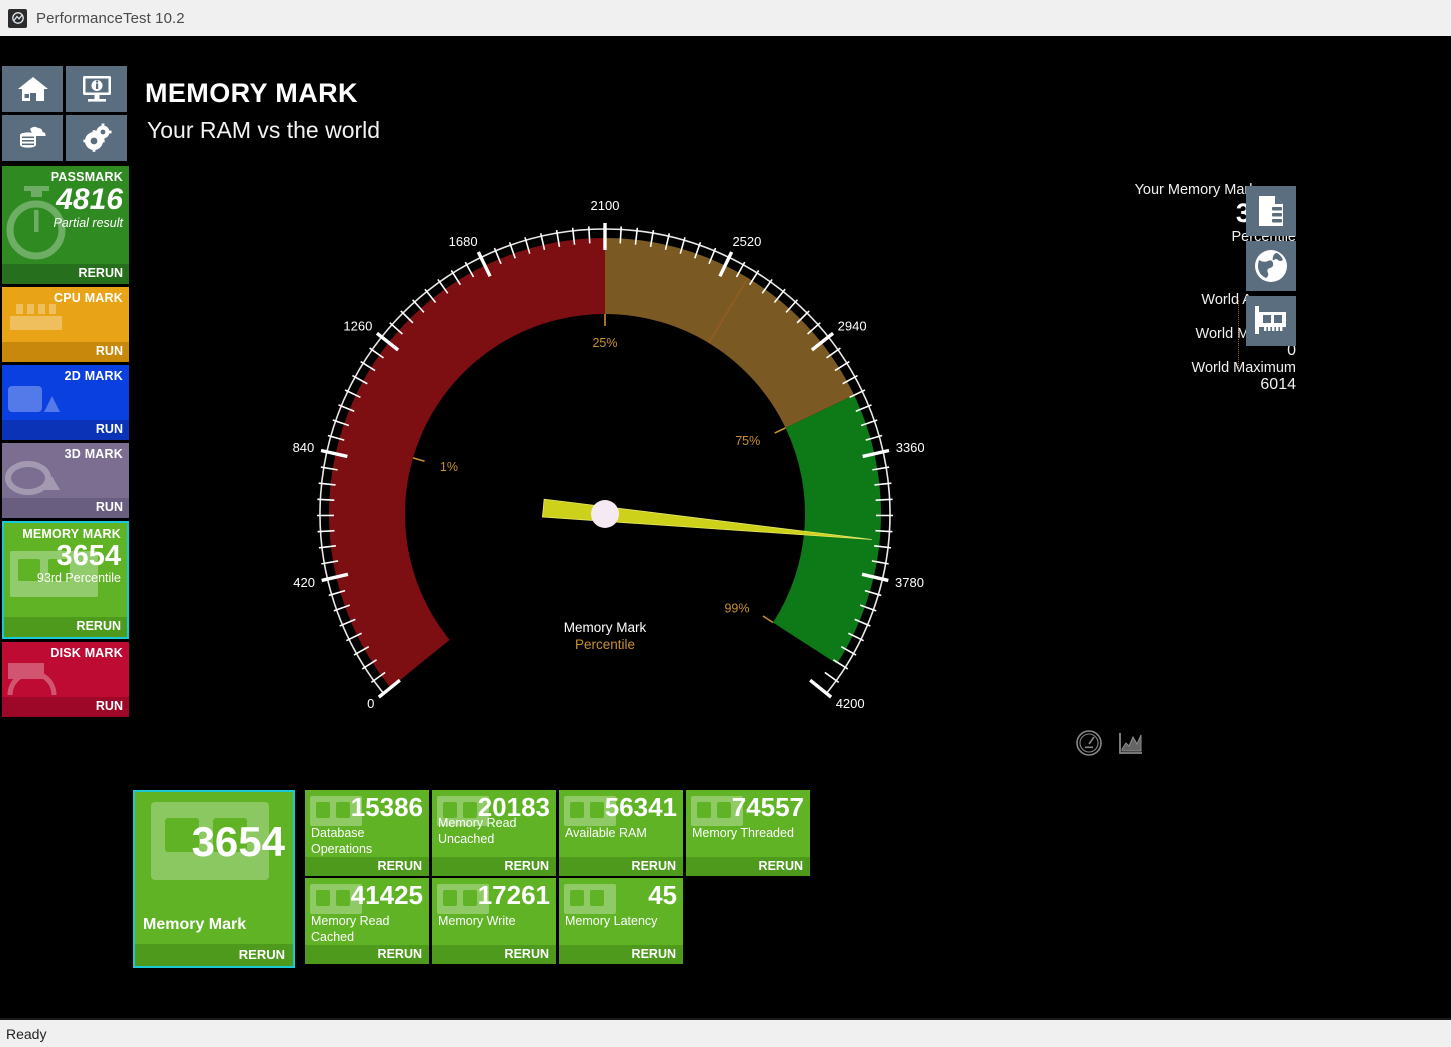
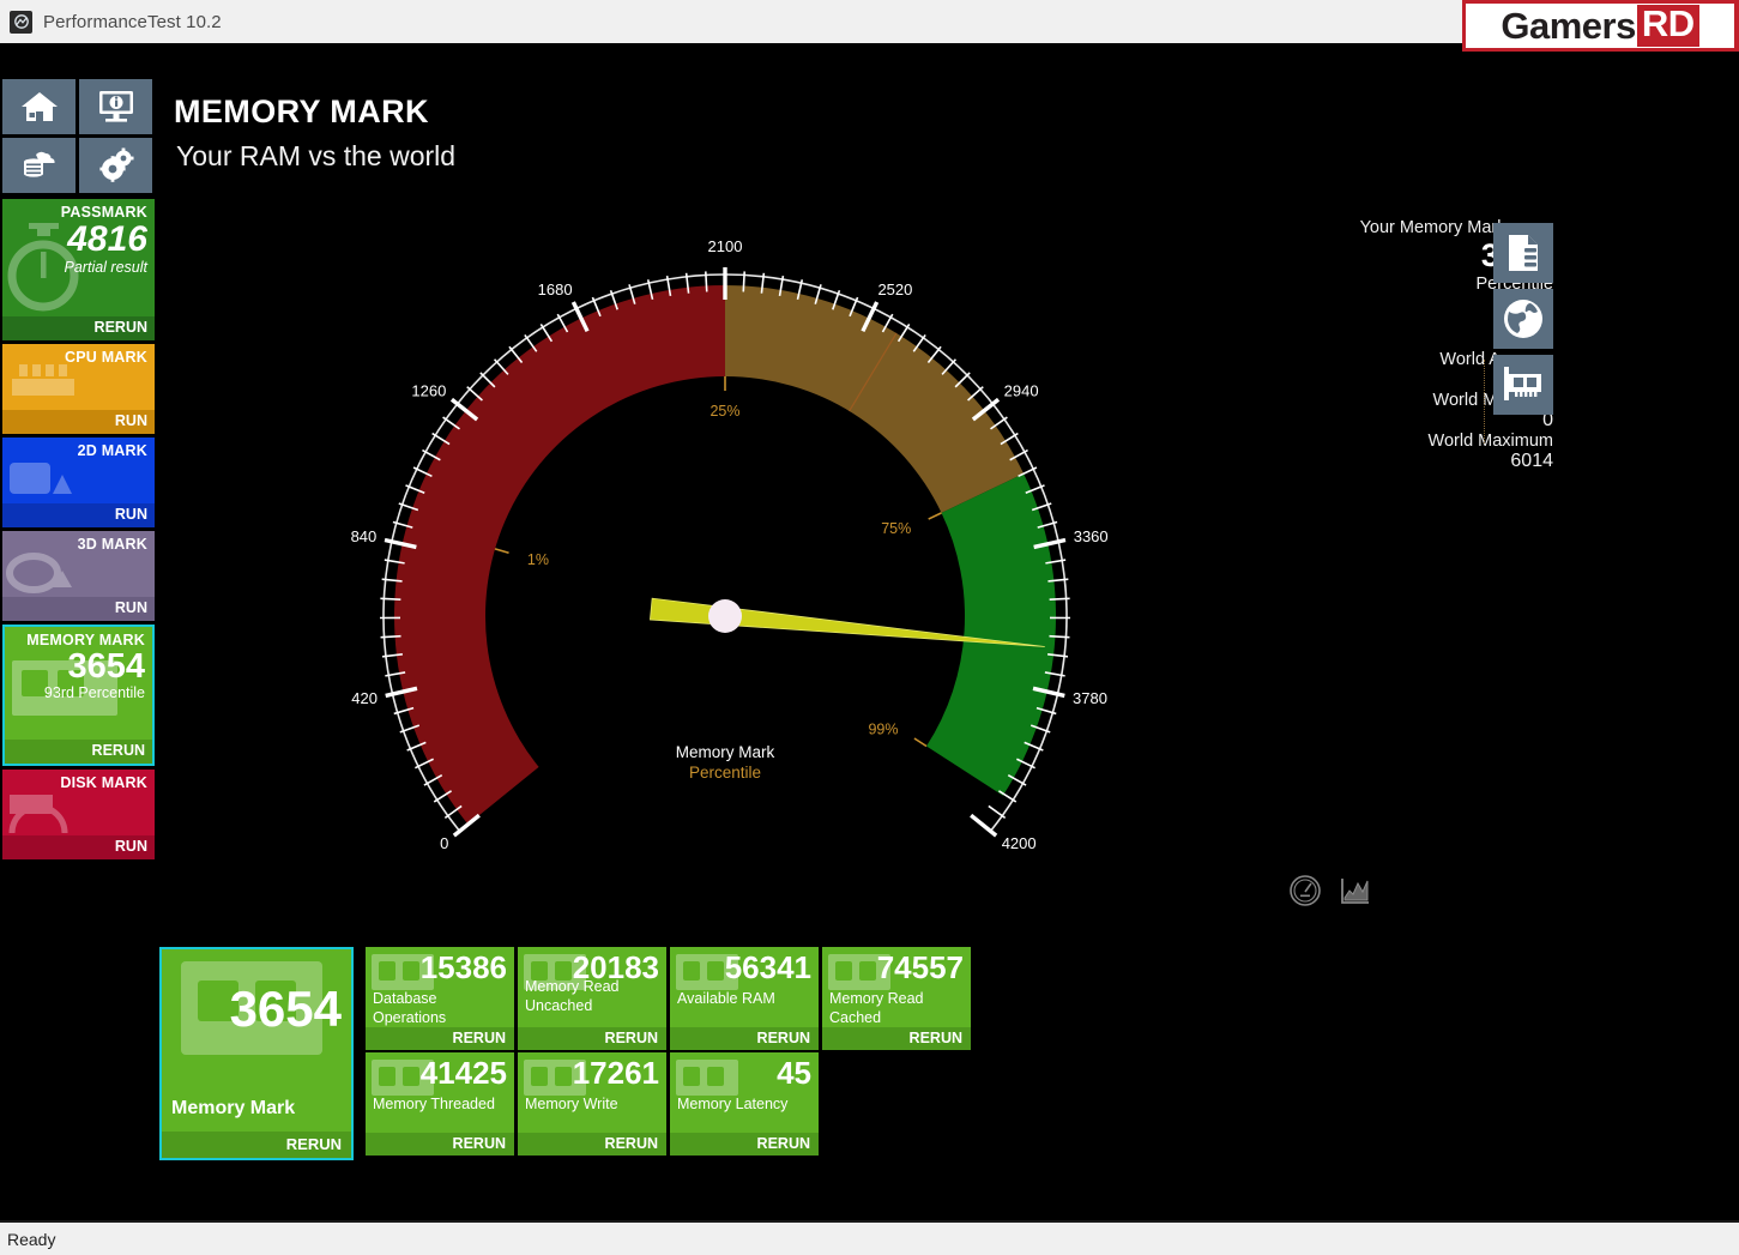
  PerformanceTest 10.2
+ Gamers
+ RD
  PASSMARK
  4816
  Partial result
  RERUN
  CPU MARK
  RUN
  2D MARK
  RUN
  3D MARK
  RUN
  MEMORY MARK
  3654
  93rd Percentile
  RERUN
  DISK MARK
  RUN
  MEMORY MARK
  Your RAM vs the world
  0
  420
  840
  1260
  1680
  2100
  2520
  2940
  3360
  3780
  4200
  1%
  25%
  75%
  99%
  Memory Mark
  Percentile
  Percentile
  0
  World Maximum
  6014
  3654
  Memory Mark
  RERUN
  15386
  Database Operations
  RERUN
  20183
  Memory Read Uncached
  RERUN
  56341
  Available RAM
  RERUN
  74557
- Memory Threaded
+ Memory Read Cached
  RERUN
  41425
- Memory Read Cached
+ Memory Threaded
  RERUN
  17261
  Memory Write
  RERUN
  45
  Memory Latency
  RERUN
  Ready
